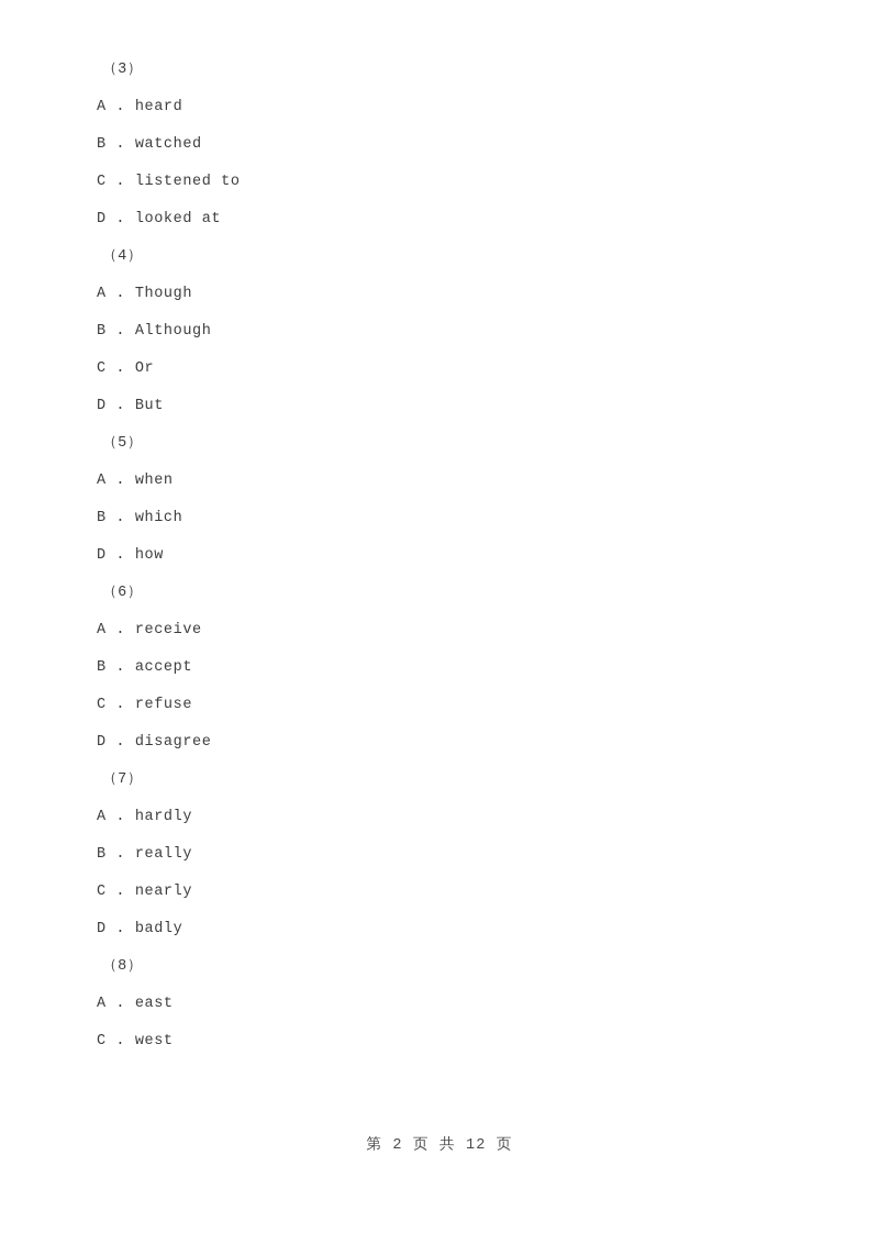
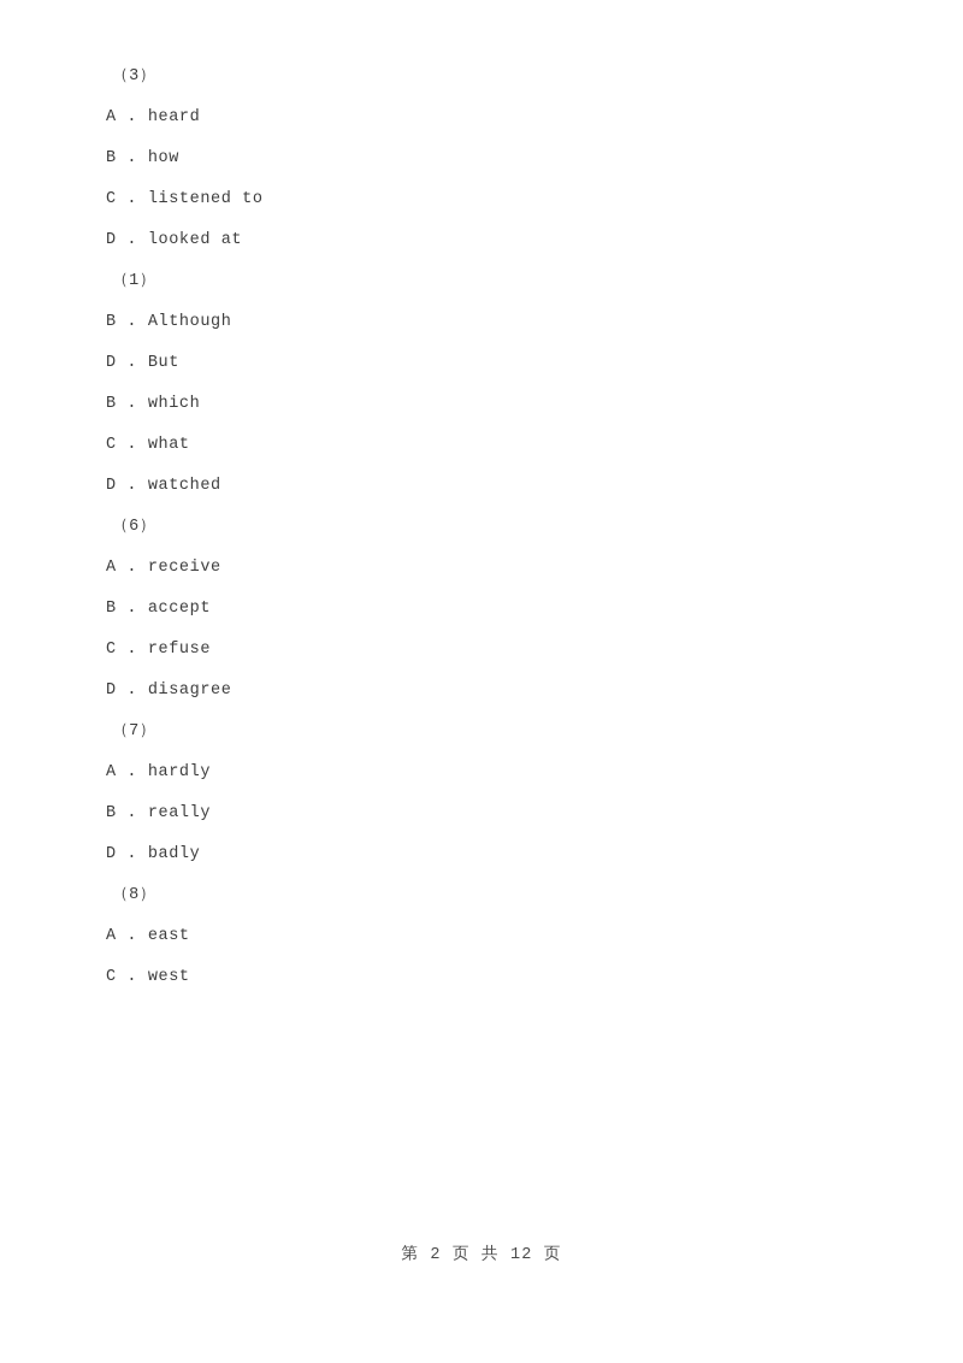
  （3）
  A . heard
- B . watched
+ B . how
  C . listened to
  D . looked at
- （4）
+ （1）
- A . Though
  B . Although
- C . Or
  D . But
- （5）
- A . when
  B . which
+ C . what
- D . how
+ D . watched
  （6）
  A . receive
  B . accept
  C . refuse
  D . disagree
  （7）
  A . hardly
  B . really
- C . nearly
  D . badly
  （8）
  A . east
  C . west
  第 2 页 共 12 页
